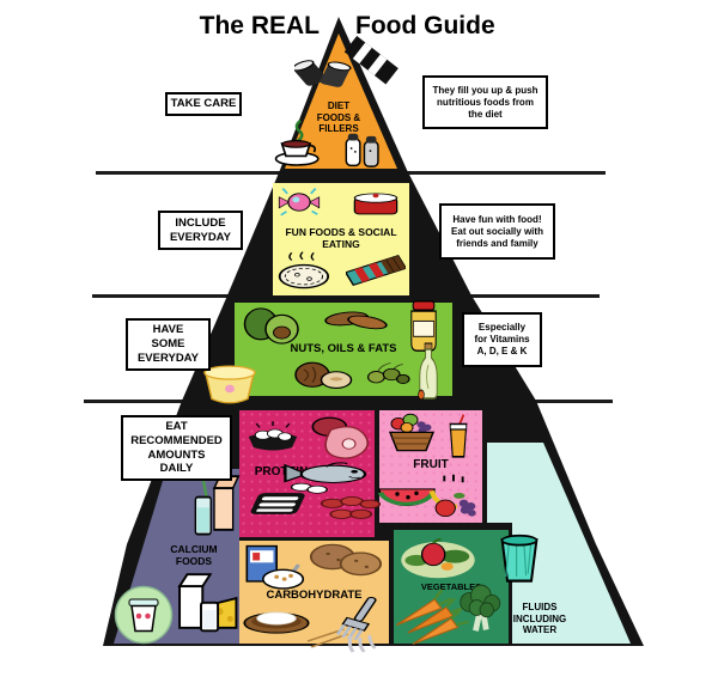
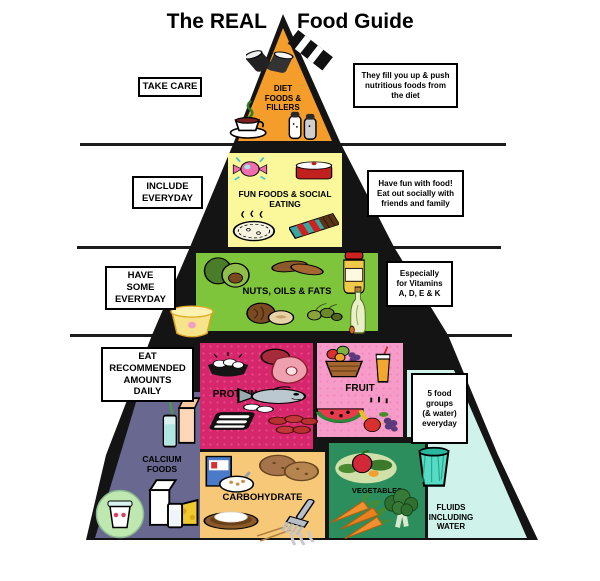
  FUN FOODS & SOCIAL
  EATING
  NUTS, OILS & FATS
  FRUIT
  CALCIUM
  FOODS
  CARBOHYDRATE
  VEGETABLE
  FLUIDS
  INCLUDING
  WATER
  DIET
  FOODS &
  FILLERS
  TAKE CARE
  They fill you up & push
  nutritious foods from
  the diet
  INCLUDE
  EVERYDAY
  Have fun with food!
  Eat out socially with
  friends and family
  HAVE
  SOME
  EVERYDAY
  Especially
  for Vitamins
  A, D, E & K
  EAT
  RECOMMENDED
  AMOUNTS
  DAILY
+ 5 food
+ groups
+ (& water)
+ everyday
  The REAL
  Food Guide
